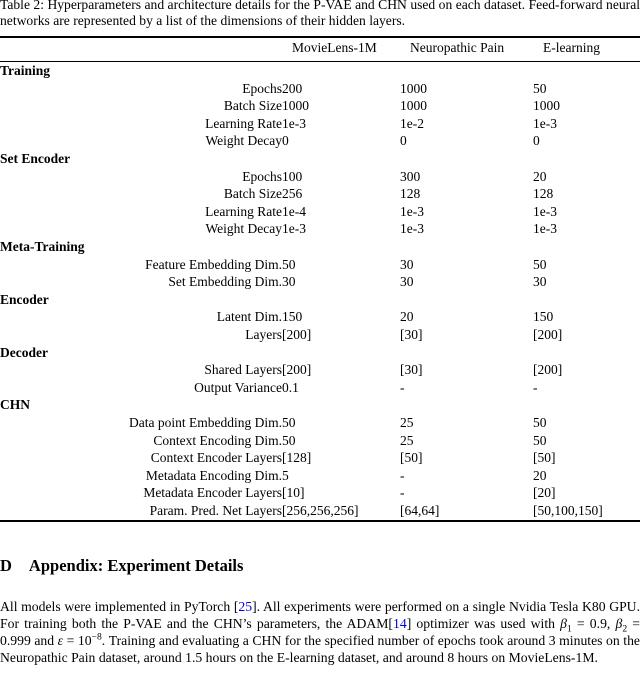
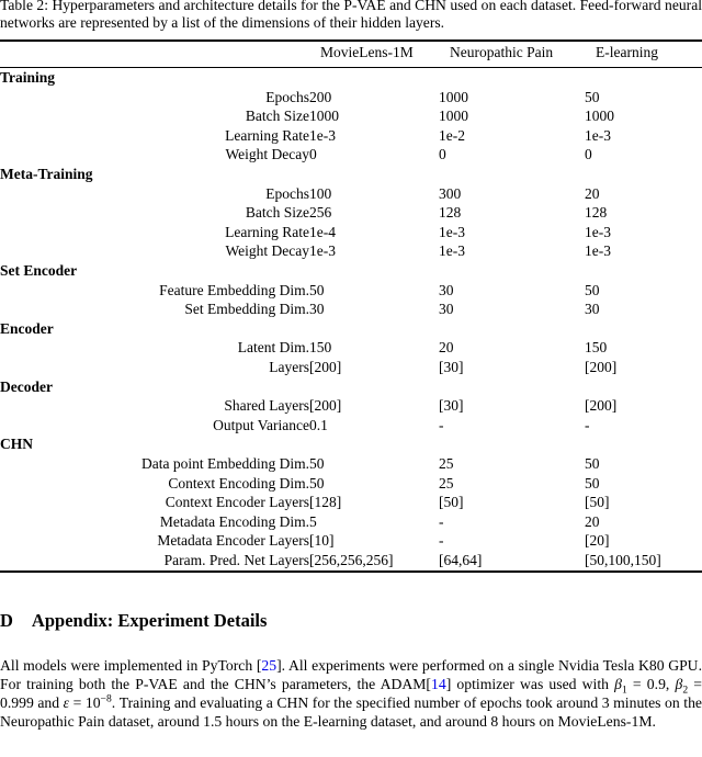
  Table 2: Hyperparameters and architecture details for the P-VAE and CHN used on each dataset. Feed-forward neural networks are represented by a list of the dimensions of their hidden layers.
  	MovieLens-1M	Neuropathic Pain	E-learning
  Training
  Epochs	200	1000	50
  Batch Size	1000	1000	1000
  Learning Rate	1e-3	1e-2	1e-3
  Weight Decay	0	0	0
- Set Encoder
+ Meta-Training
  Epochs	100	300	20
  Batch Size	256	128	128
  Learning Rate	1e-4	1e-3	1e-3
  Weight Decay	1e-3	1e-3	1e-3
- Meta-Training
+ Set Encoder
  Feature Embedding Dim.	50	30	50
  Set Embedding Dim.	30	30	30
  Encoder
  Latent Dim.	150	20	150
  Layers	[200]	[30]	[200]
  Decoder
  Shared Layers	[200]	[30]	[200]
  Output Variance	0.1	-	-
  CHN
  Data point Embedding Dim.	50	25	50
  Context Encoding Dim.	50	25	50
  Context Encoder Layers	[128]	[50]	[50]
  Metadata Encoding Dim.	5	-	20
  Metadata Encoder Layers	[10]	-	[20]
  Param. Pred. Net Layers	[256,256,256]	[64,64]	[50,100,150]
  D Appendix: Experiment Details
  All models were implemented in PyTorch [25]. All experiments were performed on a single Nvidia Tesla K80 GPU. For training both the P-VAE and the CHN’s parameters, the ADAM[14] optimizer was used with β1 = 0.9, β2 = 0.999 and ε = 10−8. Training and evaluating a CHN for the specified number of epochs took around 3 minutes on the Neuropathic Pain dataset, around 1.5 hours on the E-learning dataset, and around 8 hours on MovieLens-1M.
